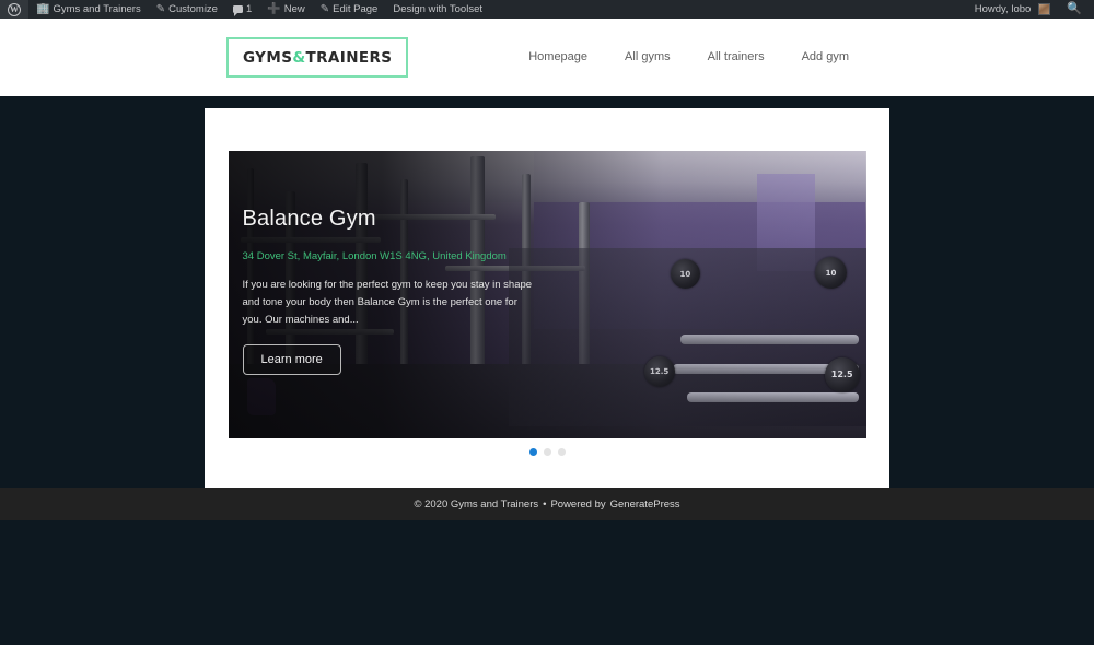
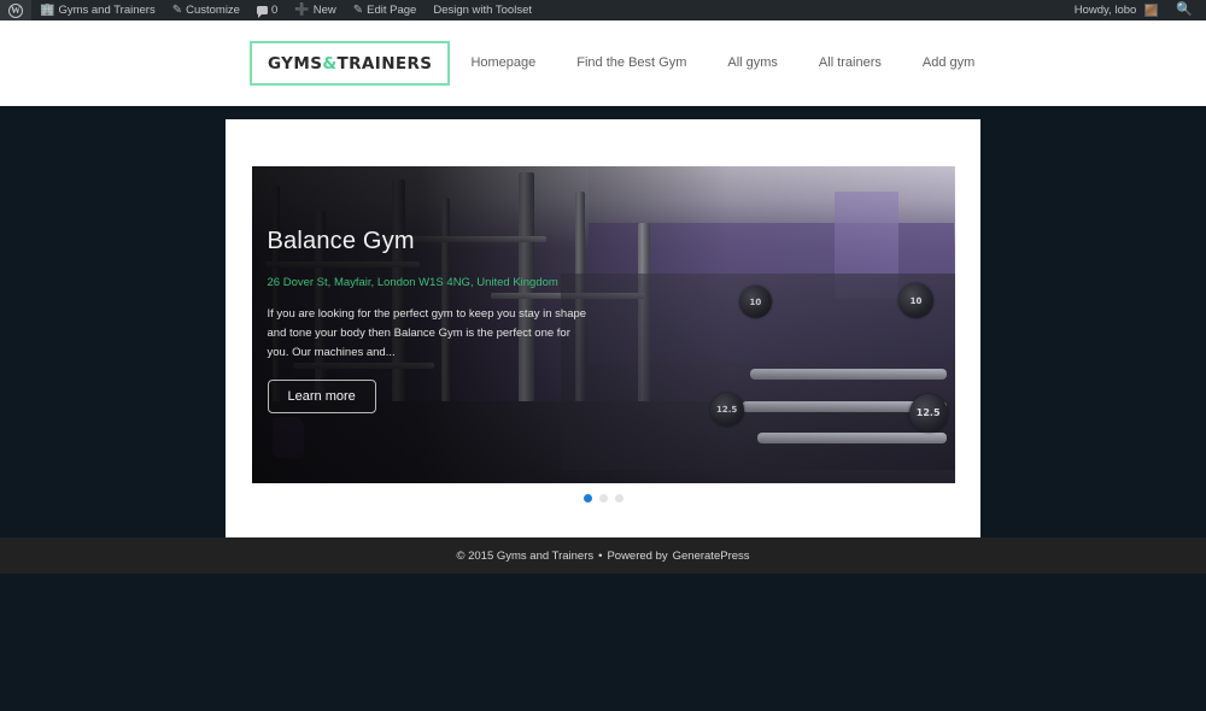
  W
  🏢
  Gyms and Trainers
  ✎
  Customize
- 1
+ 0
  ➕
  New
  ✎
  Edit Page
  Design with Toolset
  Howdy, lobo
  🔍
  GYMS
  &
  TRAINERS
  Homepage
+ Find the Best Gym
  All gyms
  All trainers
  Add gym
  Balance Gym
- 34 Dover St, Mayfair, London W1S 4NG, United Kingdom
+ 26 Dover St, Mayfair, London W1S 4NG, United Kingdom
  If you are looking for the perfect gym to keep you stay in shape and tone your body then Balance Gym is the perfect one for you. Our machines and...
  Learn more
- © 2020 Gyms and Trainers
+ © 2015 Gyms and Trainers
  •
  Powered by
  GeneratePress
